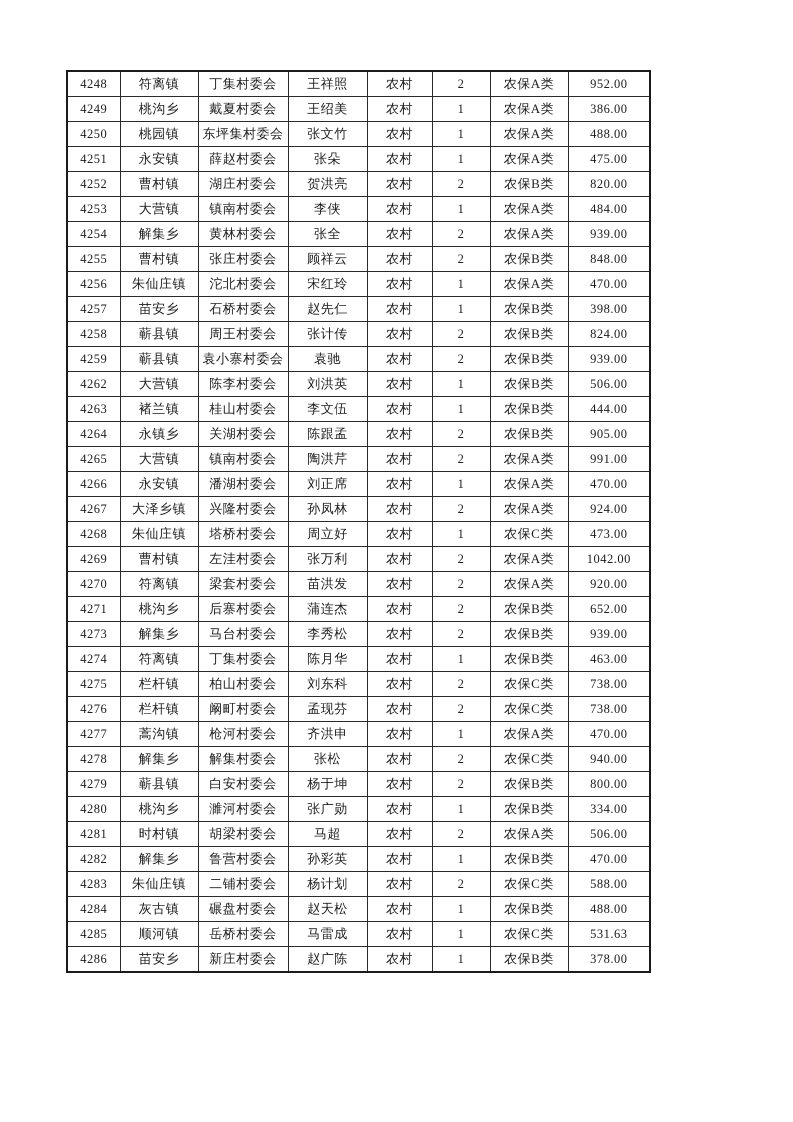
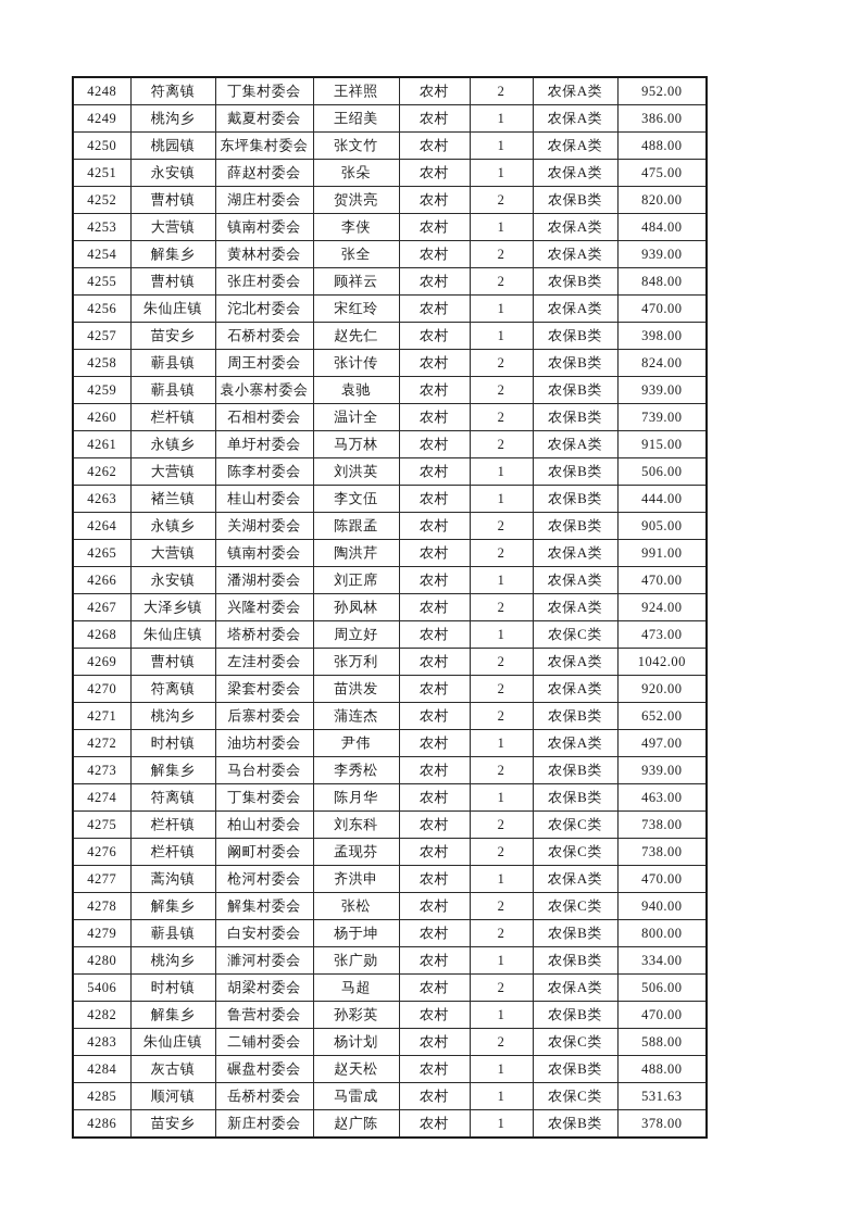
  4248	符离镇	丁集村委会	王祥照	农村	2	农保A类	952.00
  4249	桃沟乡	戴夏村委会	王绍美	农村	1	农保A类	386.00
  4250	桃园镇	东坪集村委会	张文竹	农村	1	农保A类	488.00
  4251	永安镇	薛赵村委会	张朵	农村	1	农保A类	475.00
  4252	曹村镇	湖庄村委会	贺洪亮	农村	2	农保B类	820.00
  4253	大营镇	镇南村委会	李侠	农村	1	农保A类	484.00
  4254	解集乡	黄林村委会	张全	农村	2	农保A类	939.00
  4255	曹村镇	张庄村委会	顾祥云	农村	2	农保B类	848.00
  4256	朱仙庄镇	沱北村委会	宋红玲	农村	1	农保A类	470.00
  4257	苗安乡	石桥村委会	赵先仁	农村	1	农保B类	398.00
  4258	蕲县镇	周王村委会	张计传	农村	2	农保B类	824.00
  4259	蕲县镇	袁小寨村委会	袁驰	农村	2	农保B类	939.00
+ 4260	栏杆镇	石相村委会	温计全	农村	2	农保B类	739.00
+ 4261	永镇乡	单圩村委会	马万林	农村	2	农保A类	915.00
  4262	大营镇	陈李村委会	刘洪英	农村	1	农保B类	506.00
  4263	褚兰镇	桂山村委会	李文伍	农村	1	农保B类	444.00
  4264	永镇乡	关湖村委会	陈跟孟	农村	2	农保B类	905.00
  4265	大营镇	镇南村委会	陶洪芹	农村	2	农保A类	991.00
  4266	永安镇	潘湖村委会	刘正席	农村	1	农保A类	470.00
  4267	大泽乡镇	兴隆村委会	孙凤林	农村	2	农保A类	924.00
  4268	朱仙庄镇	塔桥村委会	周立好	农村	1	农保C类	473.00
  4269	曹村镇	左洼村委会	张万利	农村	2	农保A类	1042.00
  4270	符离镇	梁套村委会	苗洪发	农村	2	农保A类	920.00
  4271	桃沟乡	后寨村委会	蒲连杰	农村	2	农保B类	652.00
+ 4272	时村镇	油坊村委会	尹伟	农村	1	农保A类	497.00
  4273	解集乡	马台村委会	李秀松	农村	2	农保B类	939.00
  4274	符离镇	丁集村委会	陈月华	农村	1	农保B类	463.00
  4275	栏杆镇	柏山村委会	刘东科	农村	2	农保C类	738.00
  4276	栏杆镇	阚町村委会	孟现芬	农村	2	农保C类	738.00
  4277	蒿沟镇	枪河村委会	齐洪申	农村	1	农保A类	470.00
  4278	解集乡	解集村委会	张松	农村	2	农保C类	940.00
  4279	蕲县镇	白安村委会	杨于坤	农村	2	农保B类	800.00
  4280	桃沟乡	濉河村委会	张广勋	农村	1	农保B类	334.00
- 4281	时村镇	胡梁村委会	马超	农村	2	农保A类	506.00
+ 5406	时村镇	胡梁村委会	马超	农村	2	农保A类	506.00
  4282	解集乡	鲁营村委会	孙彩英	农村	1	农保B类	470.00
  4283	朱仙庄镇	二铺村委会	杨计划	农村	2	农保C类	588.00
  4284	灰古镇	碾盘村委会	赵天松	农村	1	农保B类	488.00
  4285	顺河镇	岳桥村委会	马雷成	农村	1	农保C类	531.63
  4286	苗安乡	新庄村委会	赵广陈	农村	1	农保B类	378.00
